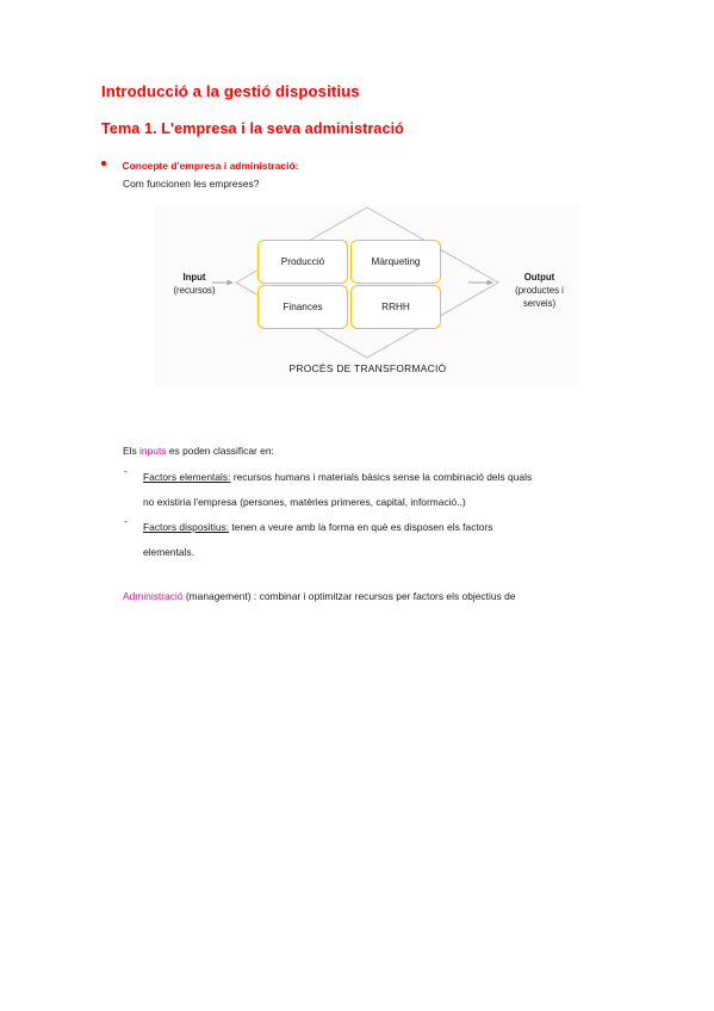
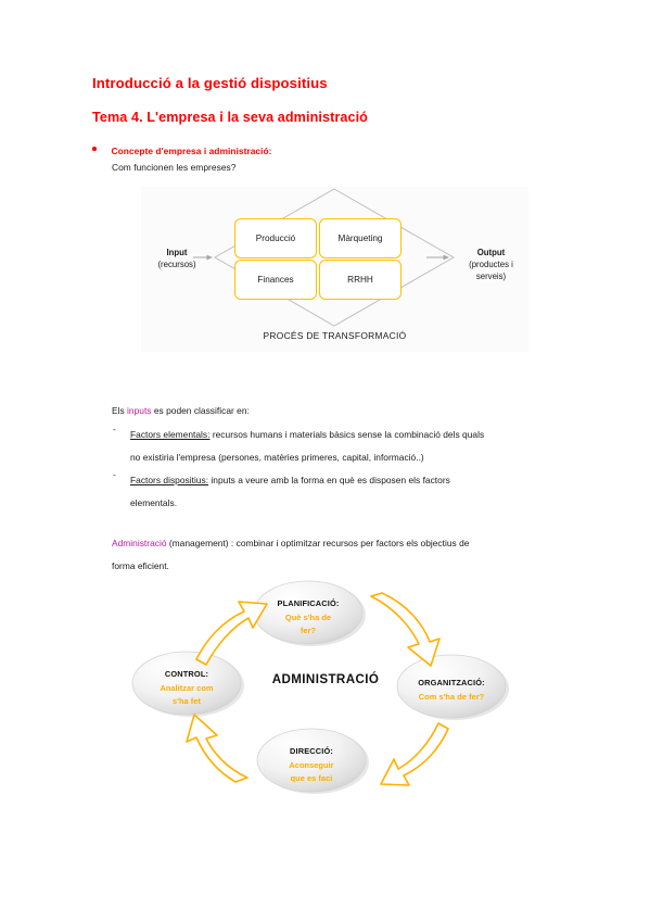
  Introducció a la gestió dispositius
- Tema 1. L'empresa i la seva administració
+ Tema 4. L'empresa i la seva administració
  Concepte d'empresa i administració:
  Com funcionen les empreses?
  Input
  (recursos)
  Output
  (productes i
  serveis)
  Producció
  Màrqueting
  Finances
  RRHH
  PROCÉS DE TRANSFORMACIÓ
  Els inputs es poden classificar en:
  -
  Factors elementals: recursos humans i materials bàsics sense la combinació dels quals
  no existiria l'empresa (persones, matèries primeres, capital, informació..)
  -
- Factors dispositius: tenen a veure amb la forma en què es disposen els factors
+ Factors dispositius: inputs a veure amb la forma en què es disposen els factors
  elementals.
  Administració (management) : combinar i optimitzar recursos per factors els objectius de
+ forma eficient.
+ PLANIFICACIÓ:
+ Què s'ha de
+ fer?
+ ORGANITZACIÓ:
+ Com s'ha de fer?
+ DIRECCIÓ:
+ Aconseguir
+ que es faci
+ CONTROL:
+ Analitzar com
+ s'ha fet
+ ADMINISTRACIÓ
